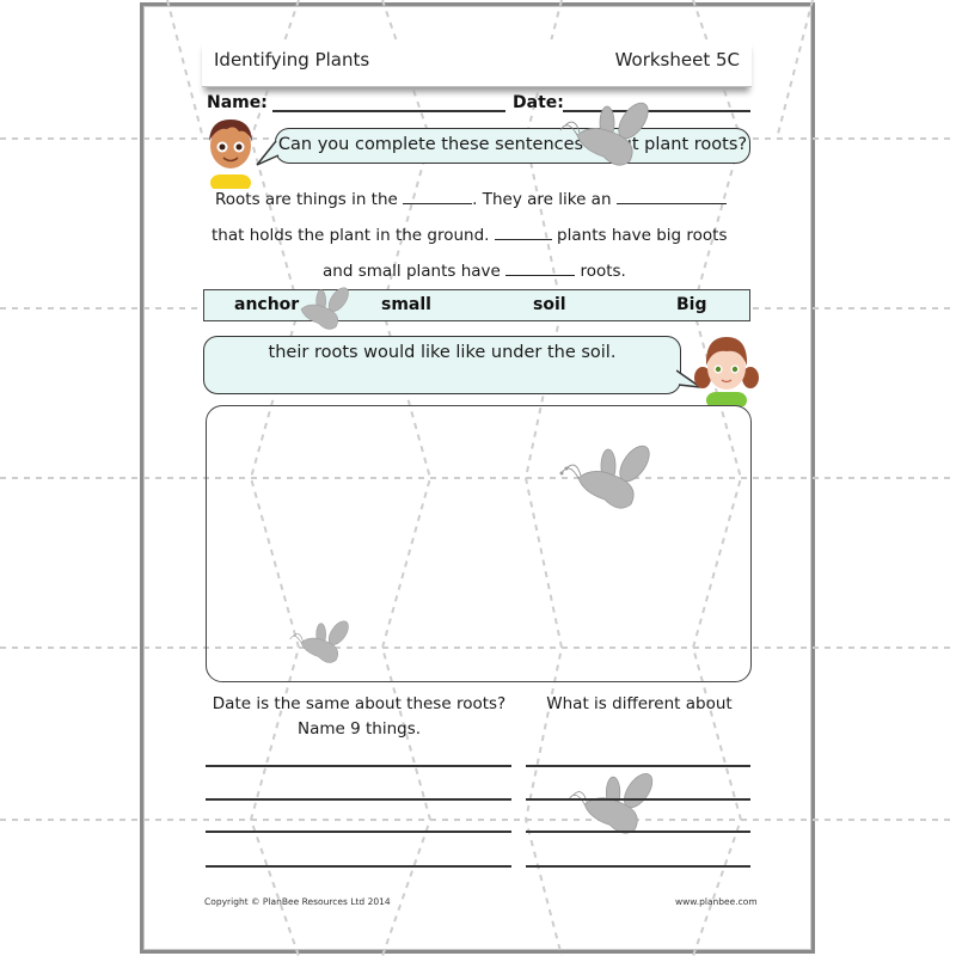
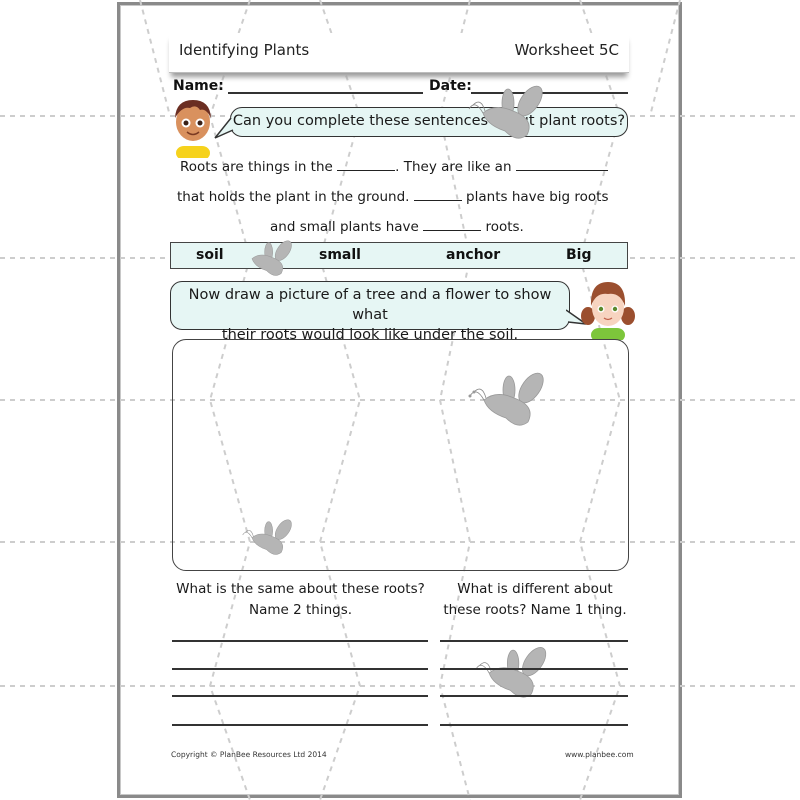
  Identifying Plants
  Worksheet 5C
  Name:
  Date:
  Can you complete these sentencest plant roots?
  Roots are things in the . They are like an
  that holds the plant in the ground. plants have big roots
  and small plants have roots.
- anchor
+ soil
  small
- soil
+ anchor
  Big
+ Now draw a picture of a tree and a flower to show what
- their roots would like like under the soil.
+ their roots would look like under the soil.
- Date is the same about these roots?
+ What is the same about these roots?
- Name 9 things.
+ Name 2 things.
  What is different about
+ these roots? Name 1 thing.
  Copyright © PlanBee Resources Ltd 2014
  www.planbee.com
